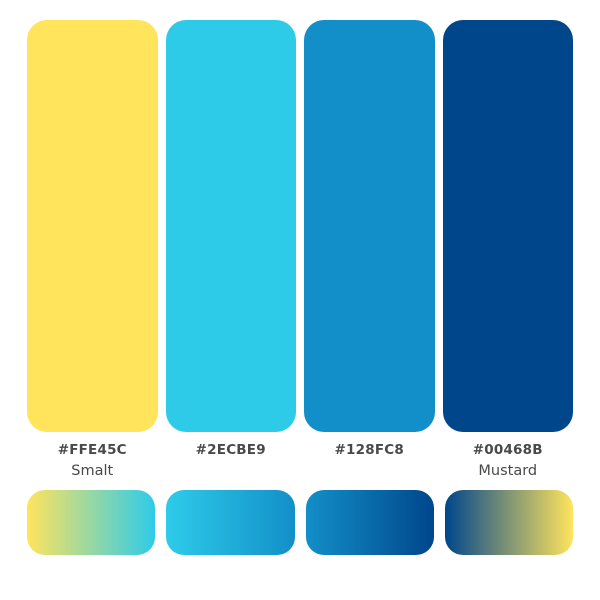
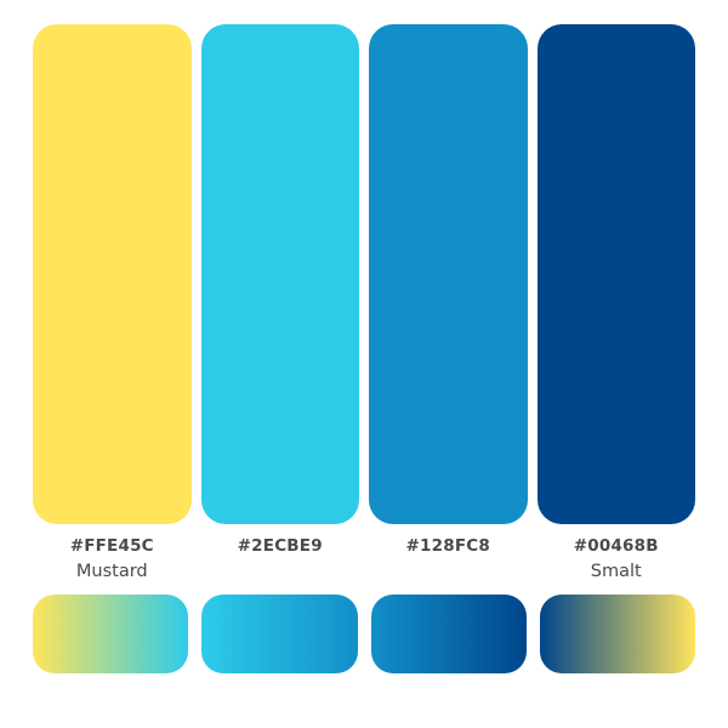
  #FFE45C
- Smalt
+ Mustard
  #2ECBE9
  #128FC8
  #00468B
- Mustard
+ Smalt
